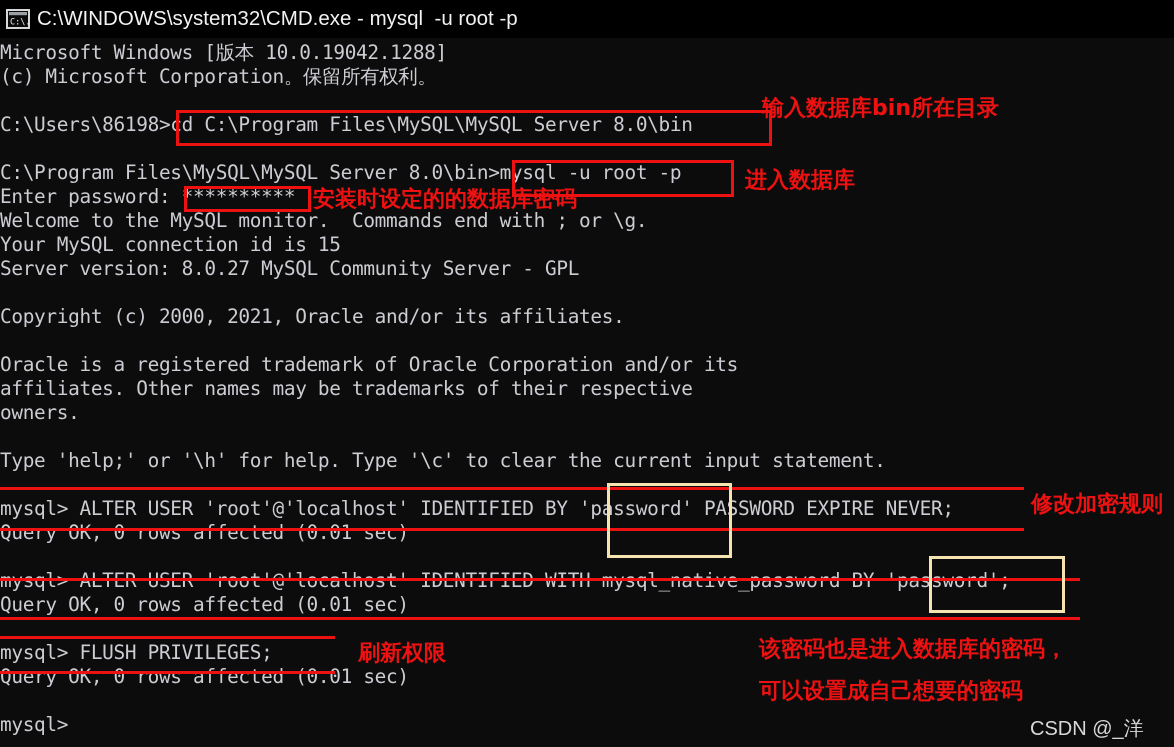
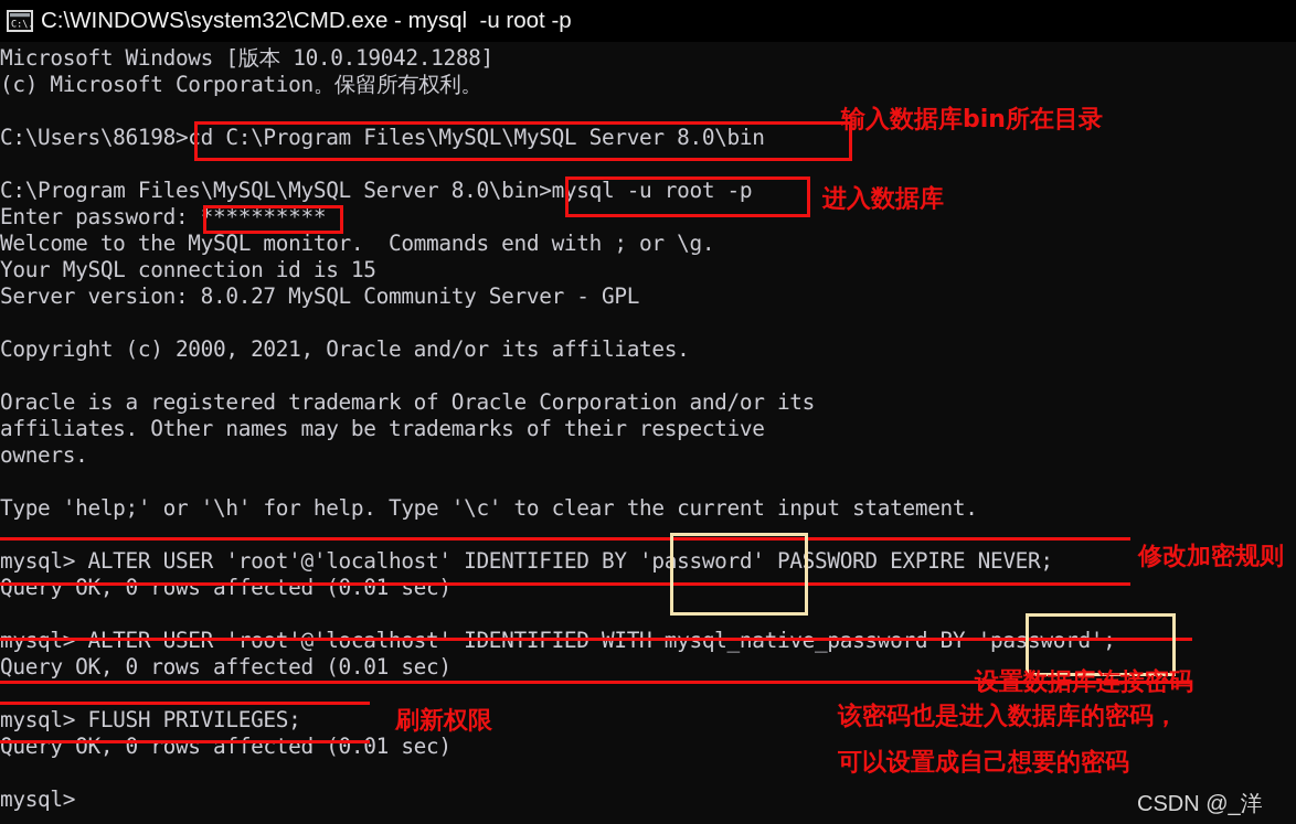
  C:\.
  C:\WINDOWS\system32\CMD.exe - mysql -u root -p
  Microsoft Windows [版本 10.0.19042.1288]
  (c) Microsoft Corporation。保留所有权利。
  C:\Users\86198>cd C:\Program Files\MySQL\MySQL Server 8.0\bin
  C:\Program Files\MySQL\MySQL Server 8.0\bin>mysql -u root -p
  Enter password: **********
  Welcome to the MySQL monitor. Commands end with ; or \g.
  Your MySQL connection id is 15
  Server version: 8.0.27 MySQL Community Server - GPL
  Copyright (c) 2000, 2021, Oracle and/or its affiliates.
  Oracle is a registered trademark of Oracle Corporation and/or its
  affiliates. Other names may be trademarks of their respective
  owners.
  Type 'help;' or '\h' for help. Type '\c' to clear the current input statement.
  mysql> ALTER USER 'root'@'localhost' IDENTIFIED BY 'password' PASSWORD EXPIRE NEVER;
  Query OK, 0 rows affected (0.01 sec)
  mysql> ALTER USER 'root'@'localhost' IDENTIFIED WITH mysql_native_password BY 'password';
  Query OK, 0 rows affected (0.01 sec)
  mysql> FLUSH PRIVILEGES;
  Query OK, 0 rows affected (0.01 sec)
  mysql>
  输入数据库bin所在目录
  进入数据库
- 安装时设定的的数据库密码
  修改加密规则
+ 设置数据库连接密码
  刷新权限
  该密码也是进入数据库的密码，
  可以设置成自己想要的密码
  CSDN @_洋
